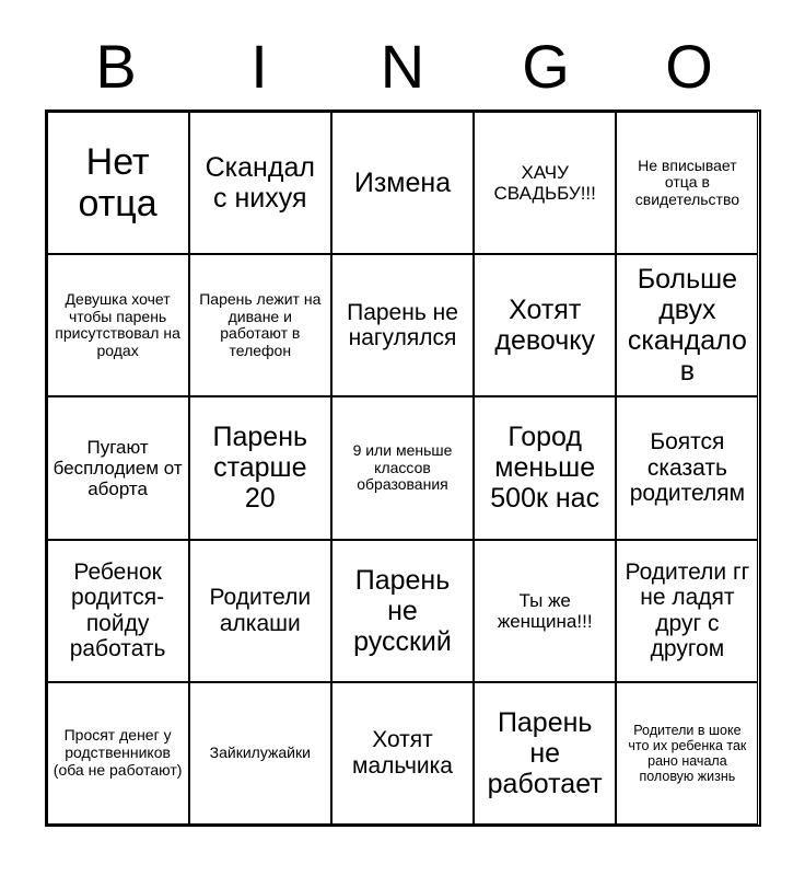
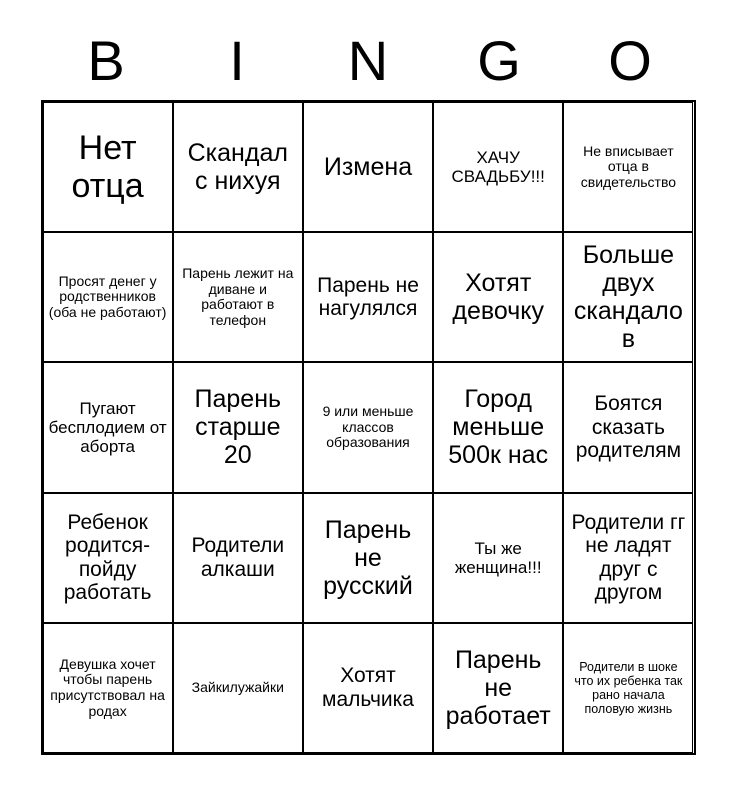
  B
  I
  N
  G
  O
  Нет отца
  Скандал с нихуя
  Измена
  ХАЧУ СВАДЬБУ!!!
  Не вписывает отца в свидетельство
- Девушка хочет чтобы парень присутствовал на родах
+ Просят денег у родственников (оба не работают)
  Парень лежит на диване и работают в телефон
  Парень не нагулялся
  Хотят девочку
  Больше двух скандалов
  Пугают бесплодием от аборта
  Парень старше 20
  9 или меньше классов образования
  Город меньше 500к нас
  Боятся сказать родителям
  Ребенок родится-пойду работать
  Родители алкаши
  Парень не русский
  Ты же женщина!!!
  Родители гг не ладят друг с другом
- Просят денег у родственников (оба не работают)
+ Девушка хочет чтобы парень присутствовал на родах
  Зайкилужайки
  Хотят мальчика
  Парень не работает
  Родители в шоке что их ребенка так рано начала половую жизнь
